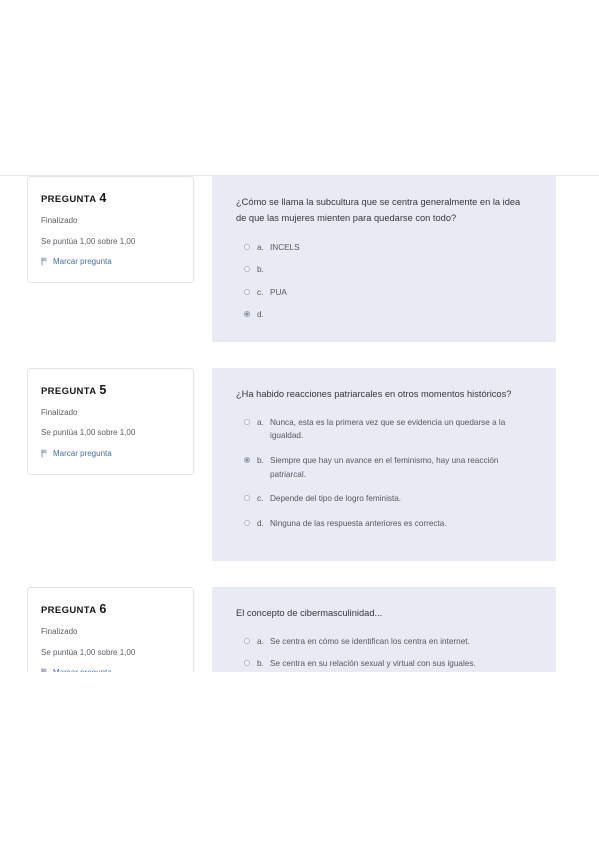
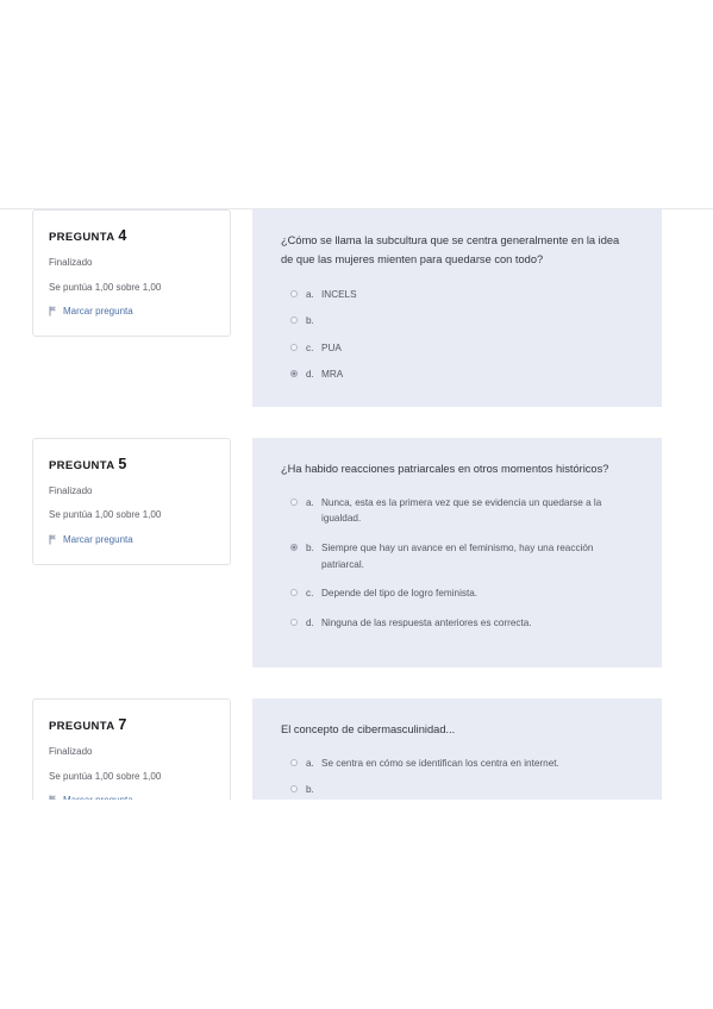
  PREGUNTA 4
  Finalizado
  Se puntúa 1,00 sobre 1,00
  Marcar pregunta
  ¿Cómo se llama la subcultura que se centra generalmente en la idea de que las mujeres mienten para quedarse con todo?
  a.
  INCELS
  b.
  c.
  PUA
  d.
+ MRA
  PREGUNTA 5
  Finalizado
  Se puntúa 1,00 sobre 1,00
  Marcar pregunta
  ¿Ha habido reacciones patriarcales en otros momentos históricos?
  a.
  Nunca, esta es la primera vez que se evidencia un quedarse a la igualdad.
  b.
  Siempre que hay un avance en el feminismo, hay una reacción patriarcal.
  c.
  Depende del tipo de logro feminista.
  d.
  Ninguna de las respuesta anteriores es correcta.
- PREGUNTA 6
+ PREGUNTA 7
  Finalizado
  Se puntúa 1,00 sobre 1,00
  El concepto de cibermasculinidad...
  a.
  Se centra en cómo se identifican los centra en internet.
  b.
- Se centra en su relación sexual y virtual con sus iguales.
